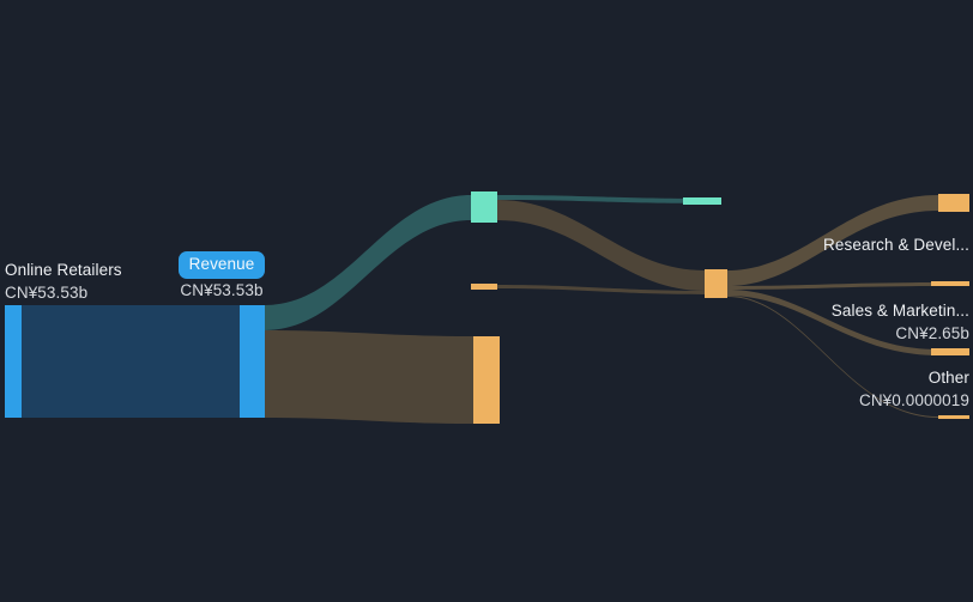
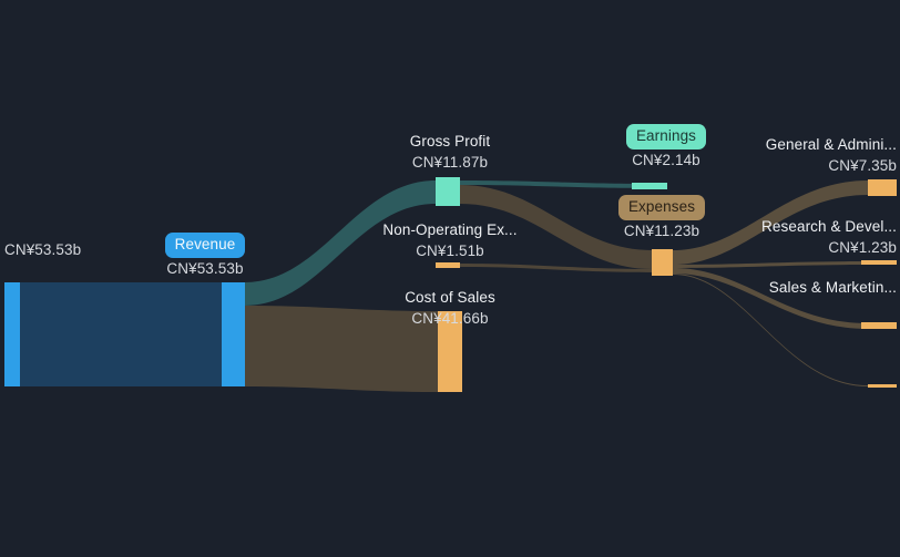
- Online Retailers
  CN¥53.53b
  Revenue
  CN¥53.53b
+ Gross Profit
+ CN¥11.87b
+ Non-Operating Ex...
+ CN¥1.51b
+ Cost of Sales
+ CN¥41.66b
+ Earnings
+ CN¥2.14b
+ Expenses
+ CN¥11.23b
+ General & Admini...
+ CN¥7.35b
  Research & Devel...
+ CN¥1.23b
  Sales & Marketin...
- CN¥2.65b
- Other
- CN¥0.0000019
